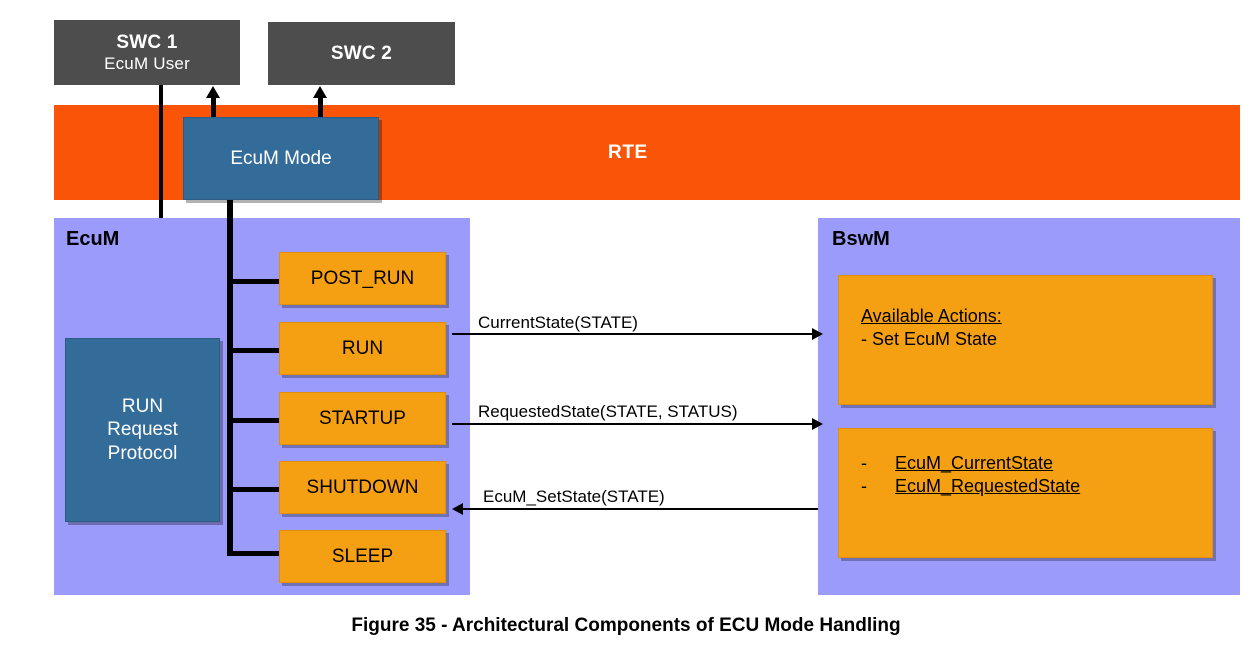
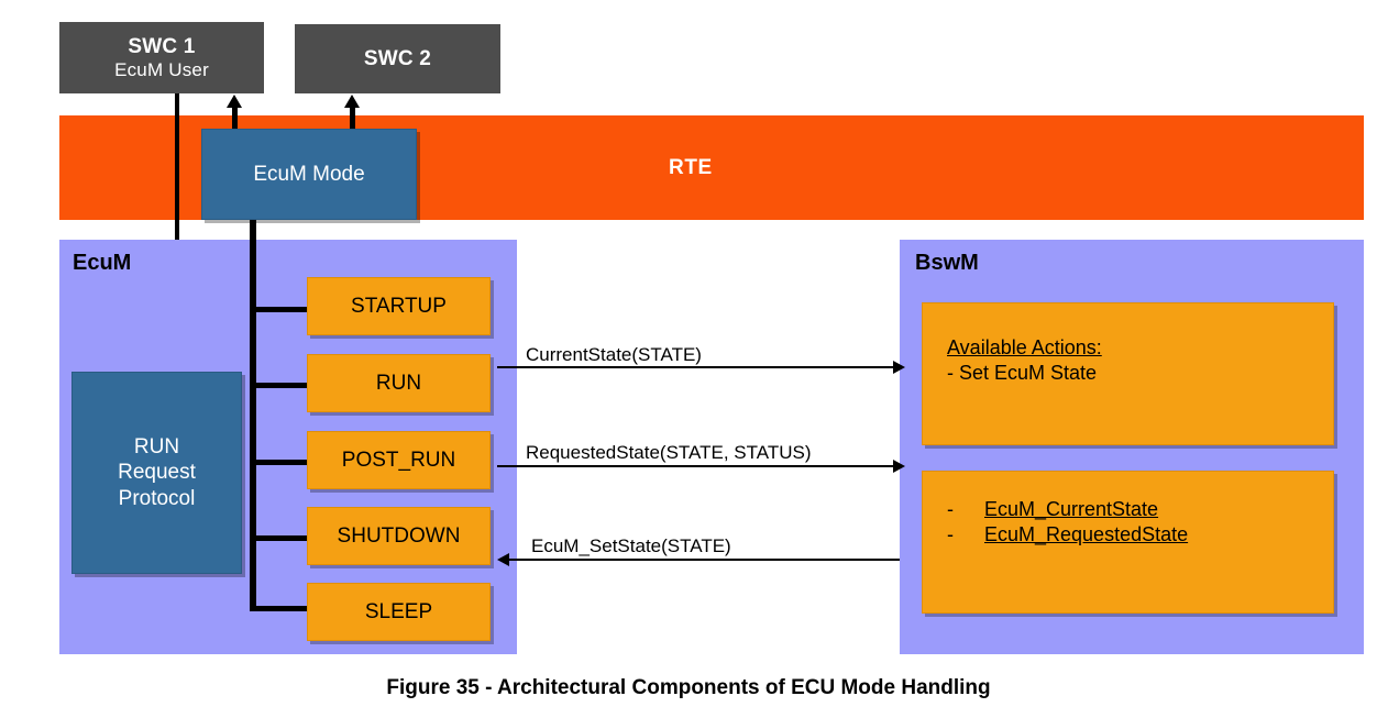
  SWC 1
  EcuM User
  SWC 2
  RTE
  EcuM Mode
  EcuM
  RUN
  Request
  Protocol
- POST_RUN
+ STARTUP
  RUN
- STARTUP
+ POST_RUN
  SHUTDOWN
  SLEEP
  BswM
  Available Actions:
  - Set EcuM State
  - EcuM_CurrentState
  - EcuM_RequestedState
  CurrentState(STATE)
  RequestedState(STATE, STATUS)
  EcuM_SetState(STATE)
  Figure 35 - Architectural Components of ECU Mode Handling
